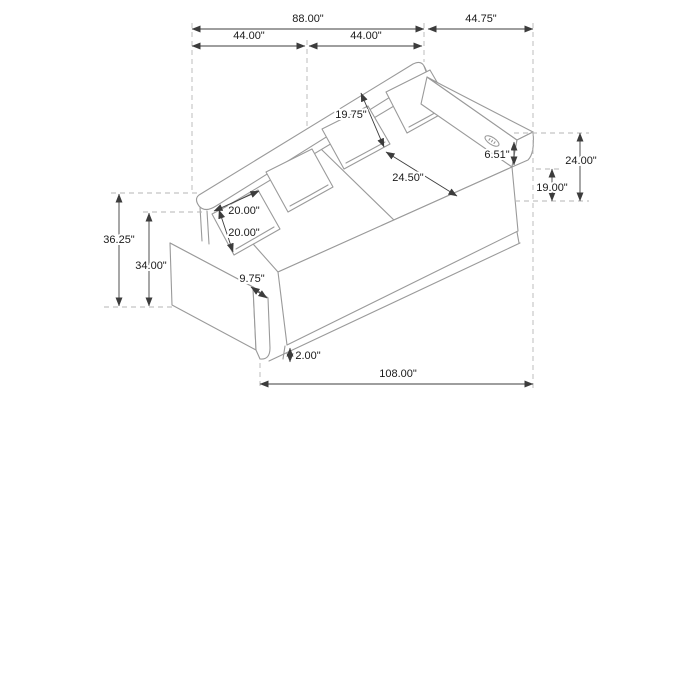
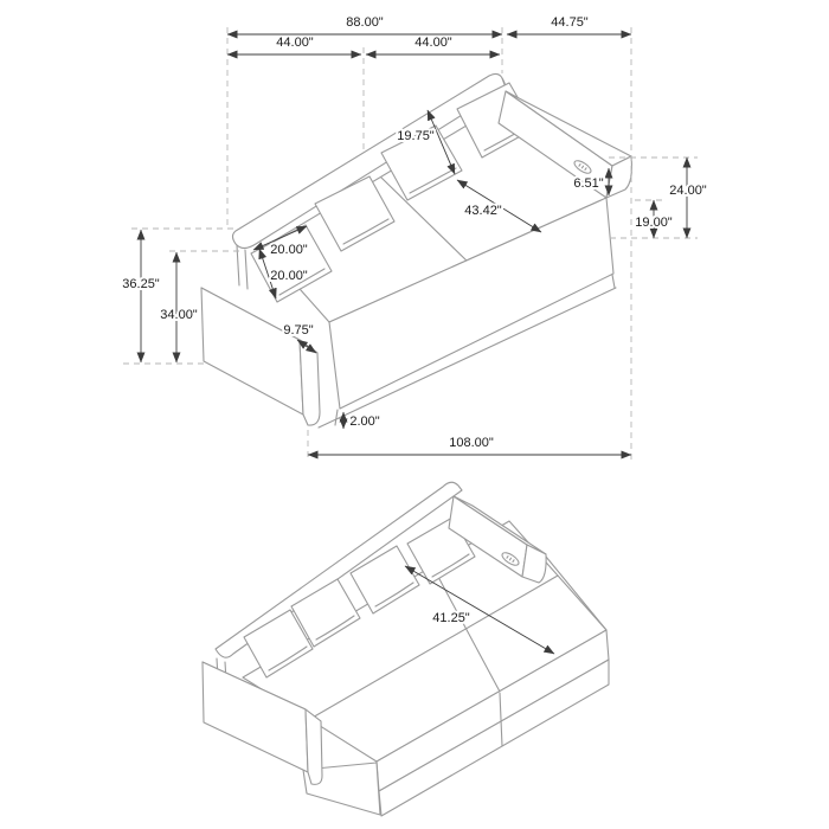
  88.00"
  44.75"
  44.00"
  44.00"
  19.75"
- 24.50"
+ 43.42"
  6.51"
  24.00"
  19.00"
  20.00"
  20.00"
  36.25"
  34.00"
  9.75"
  2.00"
  108.00"
+ 41.25"
